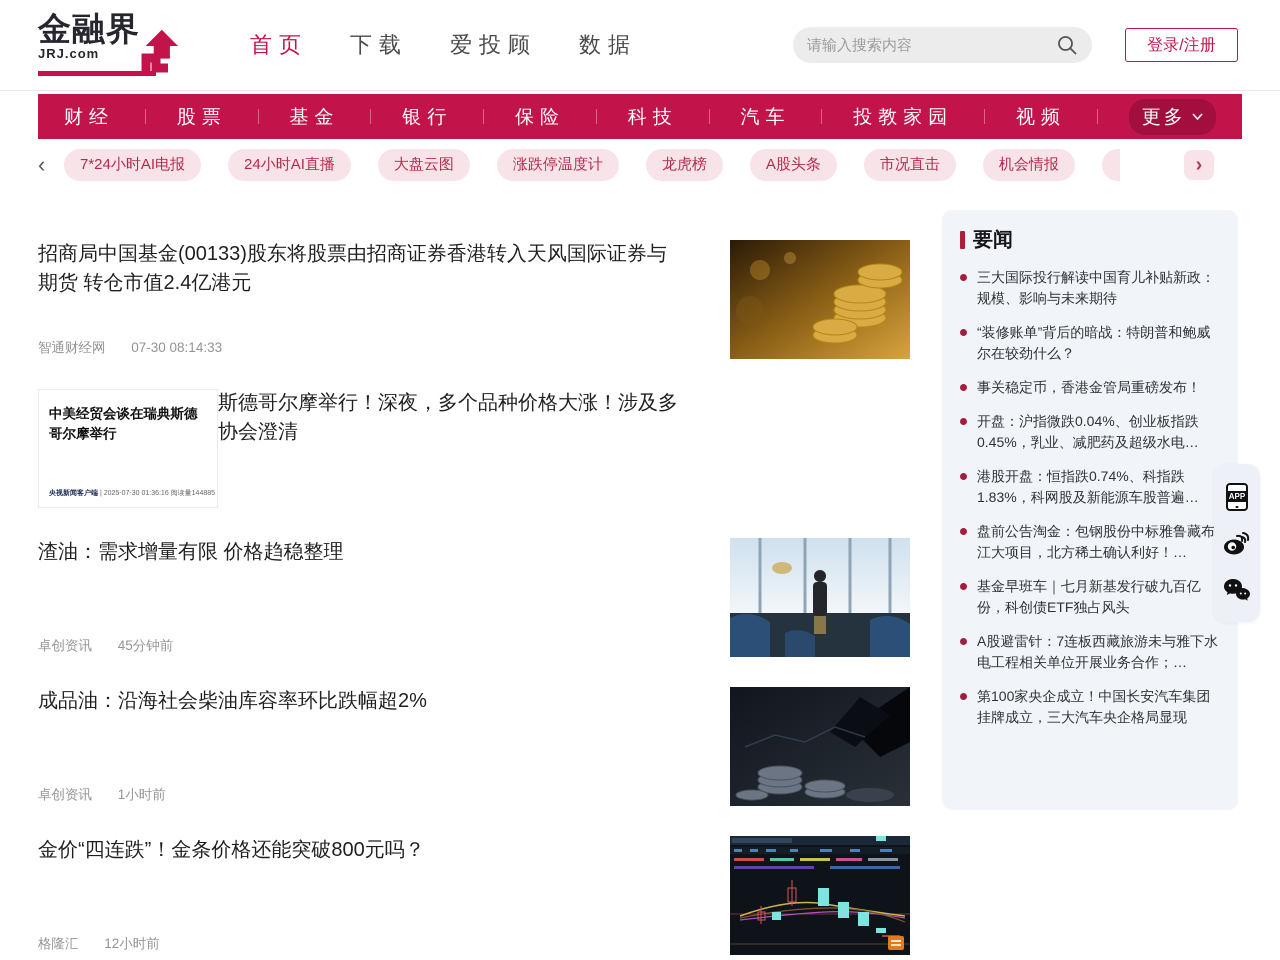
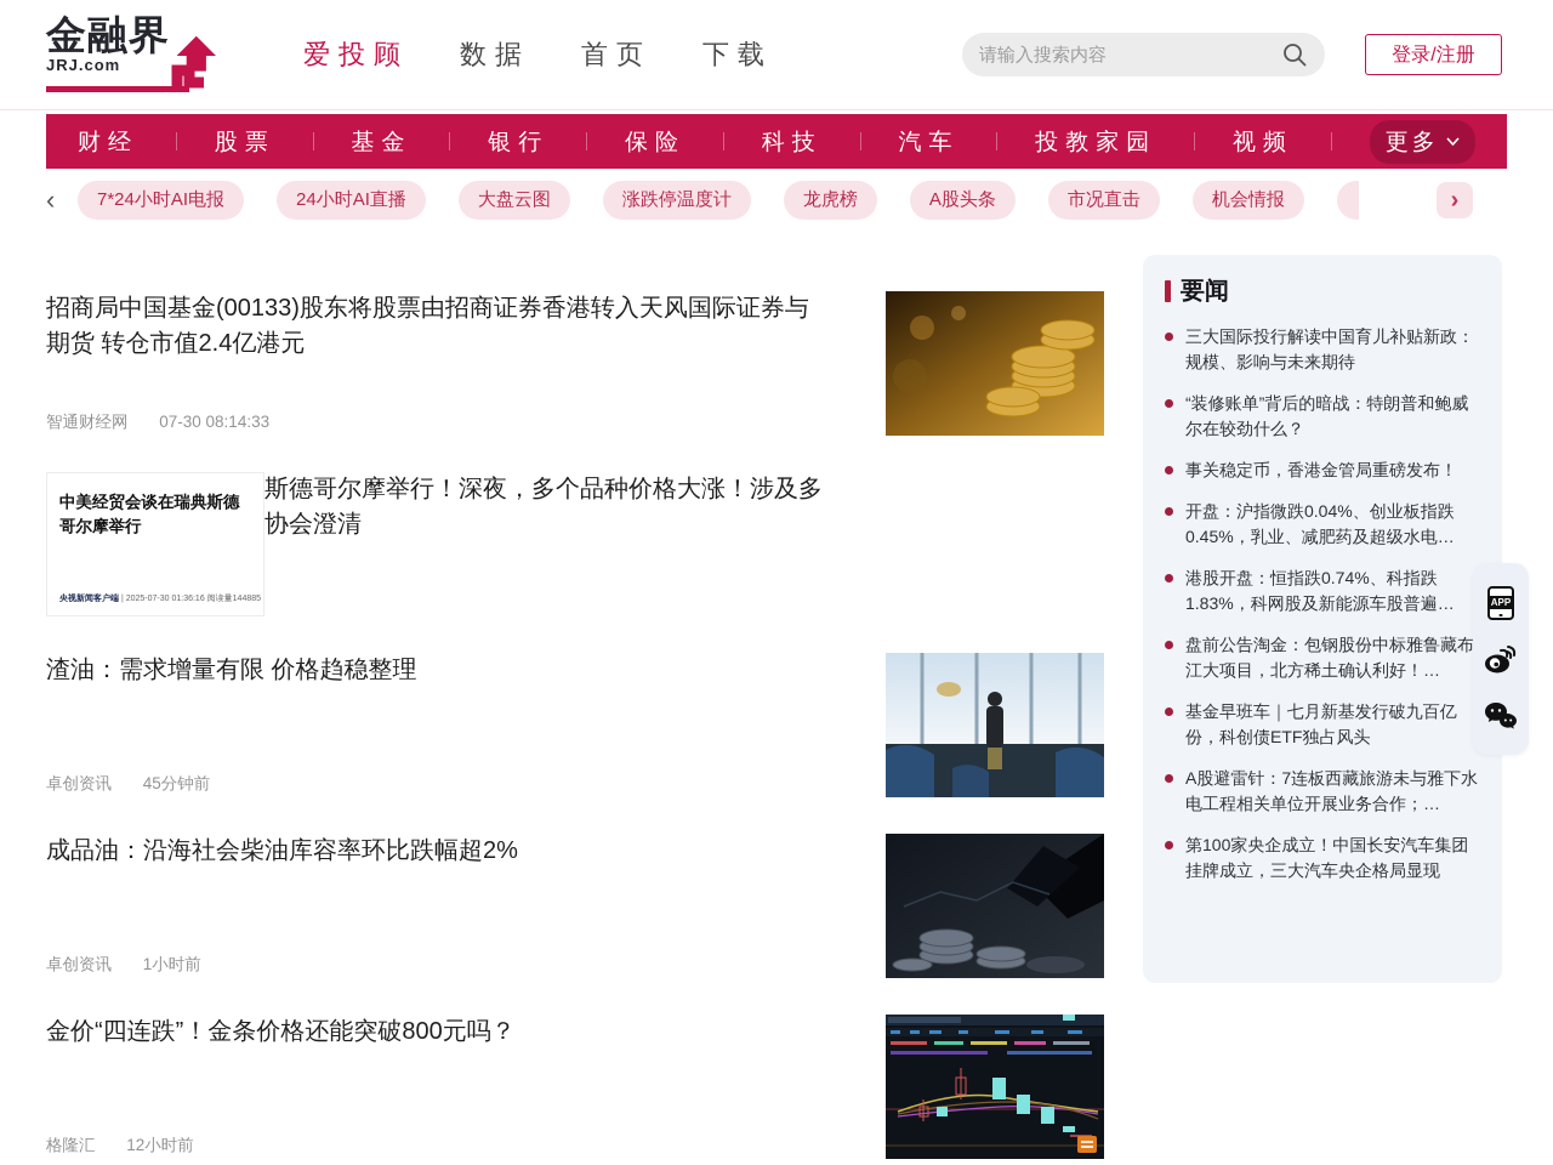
  金融界
  JRJ.com
- 首页
+ 爱投顾
- 下载
+ 数据
- 爱投顾
+ 首页
- 数据
+ 下载
  请输入搜索内容
  登录/注册
  财经
  股票
  基金
  银行
  保险
  科技
  汽车
  投教家园
  视频
  更多
  ‹
  7*24小时AI电报
  24小时AI直播
  大盘云图
  涨跌停温度计
  龙虎榜
  A股头条
  市况直击
  机会情报
  ›
  招商局中国基金(00133)股东将股票由招商证券香港转入天风国际证券与期货 转仓市值2.4亿港元
  智通财经网 07-30 08:14:33
  中美经贸会谈在瑞典斯德哥尔摩举行
  渣油：需求增量有限 价格趋稳整理
  卓创资讯 45分钟前
  成品油：沿海社会柴油库容率环比跌幅超2%
  卓创资讯 1小时前
  金价“四连跌”！金条价格还能突破800元吗？
  格隆汇 12小时前
  要闻
  三大国际投行解读中国育儿补贴新政：规模、影响与未来期待
  “装修账单”背后的暗战：特朗普和鲍威尔在较劲什么？
  事关稳定币，香港金管局重磅发布！
  开盘：沪指微跌0.04%、创业板指跌0.45%，乳业、减肥药及超级水电…
  港股开盘：恒指跌0.74%、科指跌1.83%，科网股及新能源车股普遍…
  盘前公告淘金：包钢股份中标雅鲁藏布江大项目，北方稀土确认利好！…
  基金早班车｜七月新基发行破九百亿份，科创债ETF独占风头
  A股避雷针：7连板西藏旅游未与雅下水电工程相关单位开展业务合作；…
  第100家央企成立！中国长安汽车集团挂牌成立，三大汽车央企格局显现
  APP
